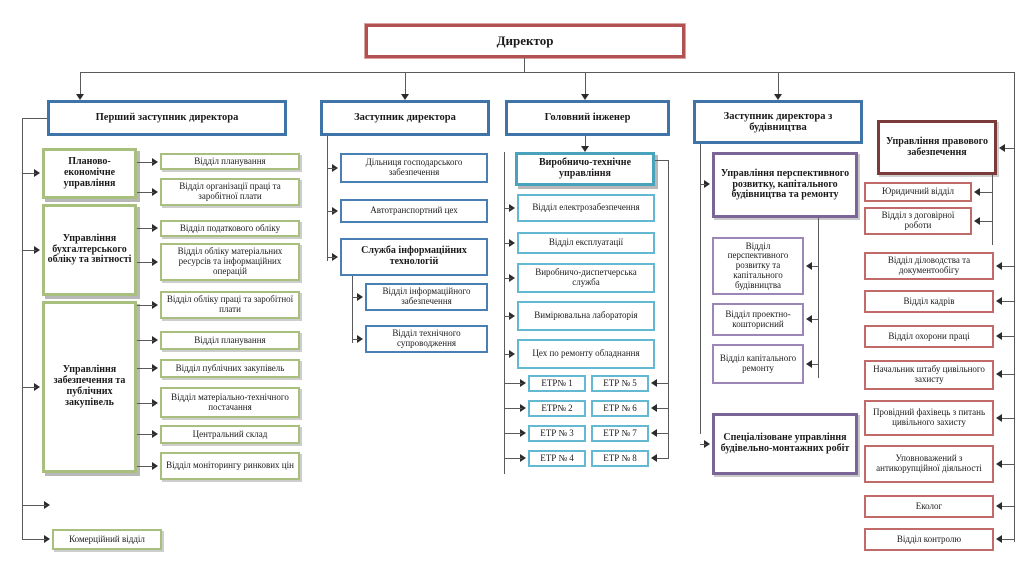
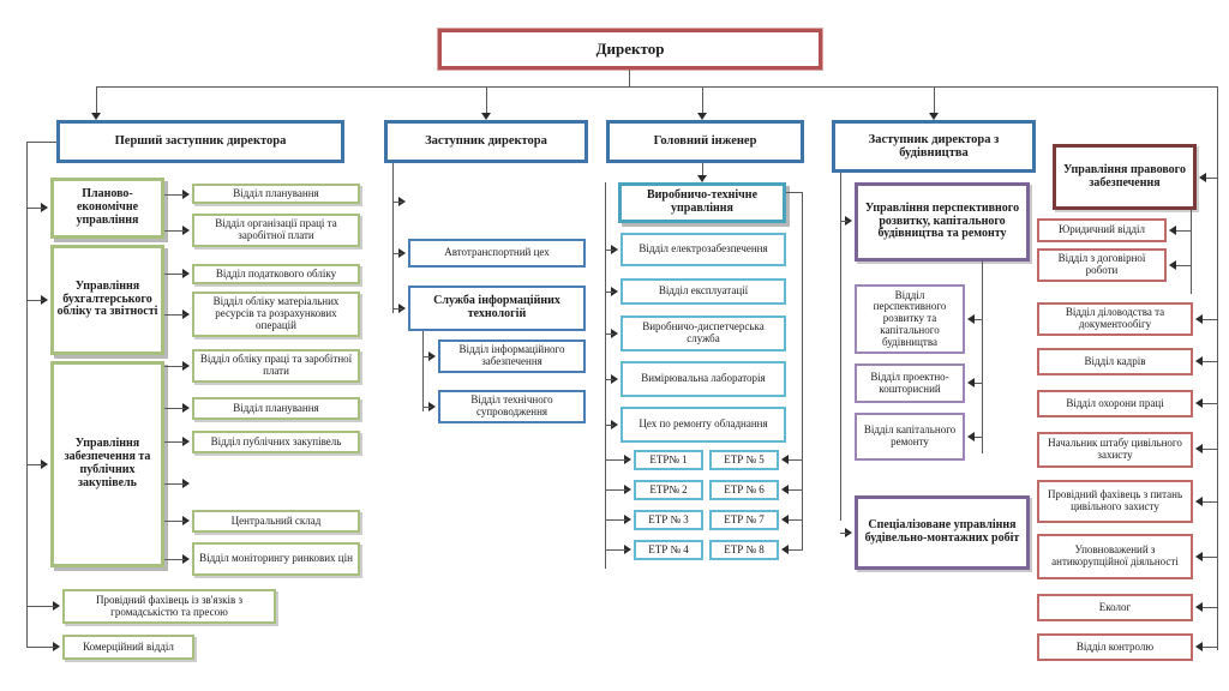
  Директор
  Перший заступник директора
  Заступник директора
  Головний інженер
  Заступник директора з будівництва
  Планово-економічне управління
  Управління бухгалтерського обліку та звітності
  Управління забезпечення та публічних закупівель
  Відділ планування
  Відділ організації праці та заробітної плати
  Відділ податкового обліку
- Відділ обліку матеріальних ресурсів та інформаційних операцій
+ Відділ обліку матеріальних ресурсів та розрахункових операцій
  Відділ обліку праці та заробітної плати
  Відділ планування
  Відділ публічних закупівель
- Відділ матеріально-технічного постачання
  Центральний склад
  Відділ моніторингу ринкових цін
+ Провідний фахівець із зв'язків з громадськістю та пресою
  Комерційний відділ
- Дільниця господарського забезпечення
  Автотранспортний цех
  Служба інформаційних технологій
  Відділ інформаційного забезпечення
  Відділ технічного супроводження
  Виробничо-технічне управління
  Відділ електрозабезпечення
  Відділ експлуатації
  Виробничо-диспетчерська служба
  Вимірювальна лабораторія
  Цех по ремонту обладнання
  ЕТР№ 1
  ЕТР№ 2
  ЕТР № 3
  ЕТР № 4
  ЕТР № 5
  ЕТР № 6
  ЕТР № 7
  ЕТР № 8
  Управління перспективного розвитку, капітального будівництва та ремонту
  Відділ перспективного розвитку та капітального будівництва
  Відділ проектно-кошторисний
  Відділ капітального ремонту
  Спеціалізоване управління будівельно-монтажних робіт
  Управління правового забезпечення
  Юридичний відділ
  Відділ з договірної роботи
  Відділ діловодства та документообігу
  Відділ кадрів
  Відділ охорони праці
  Начальник штабу цивільного захисту
  Провідний фахівець з питань цивільного захисту
  Уповноважений з антикорупційної діяльності
  Еколог
  Відділ контролю
